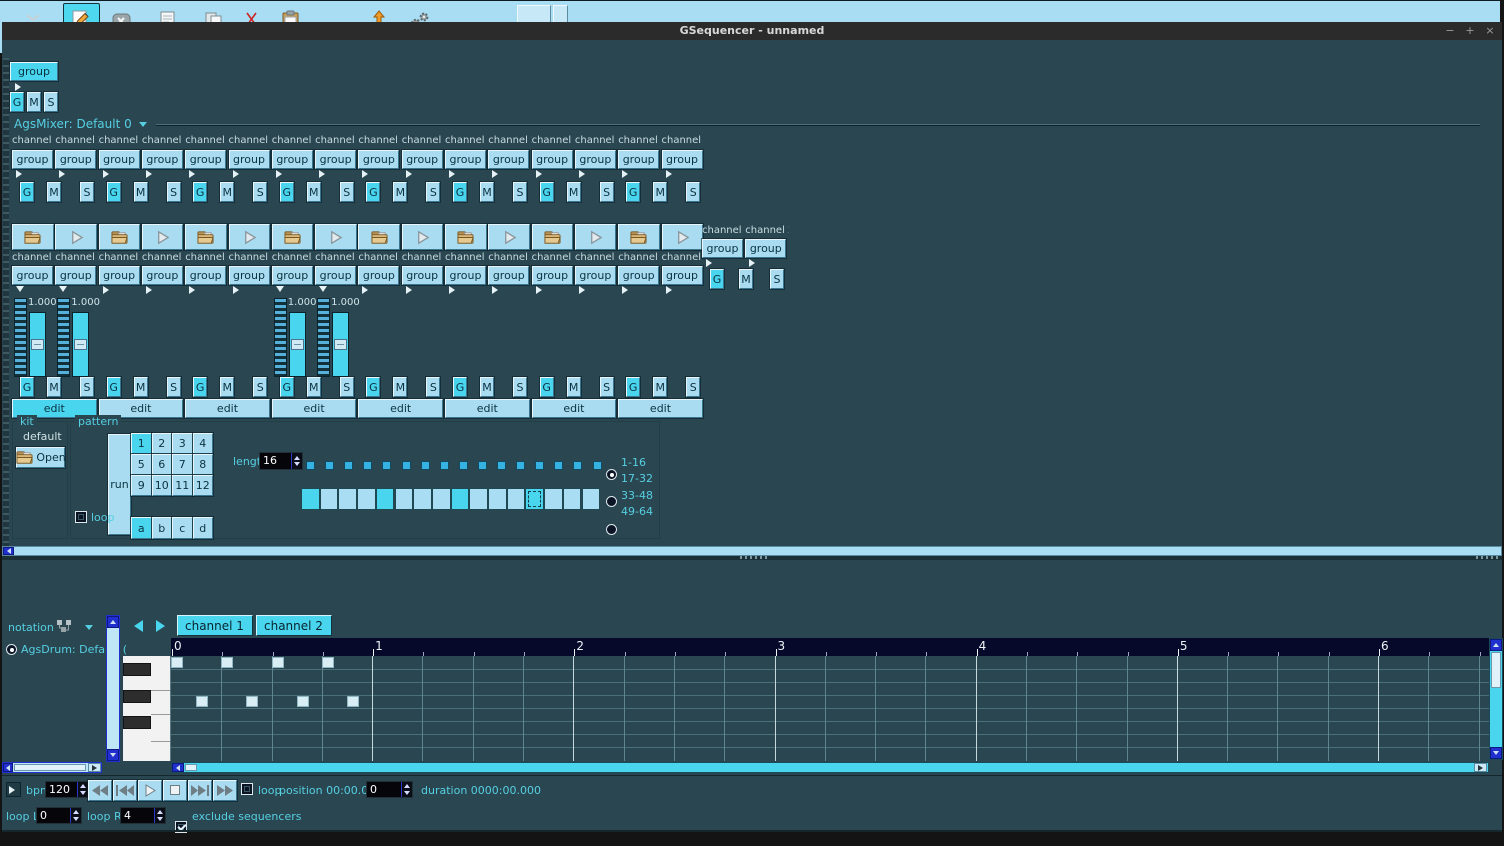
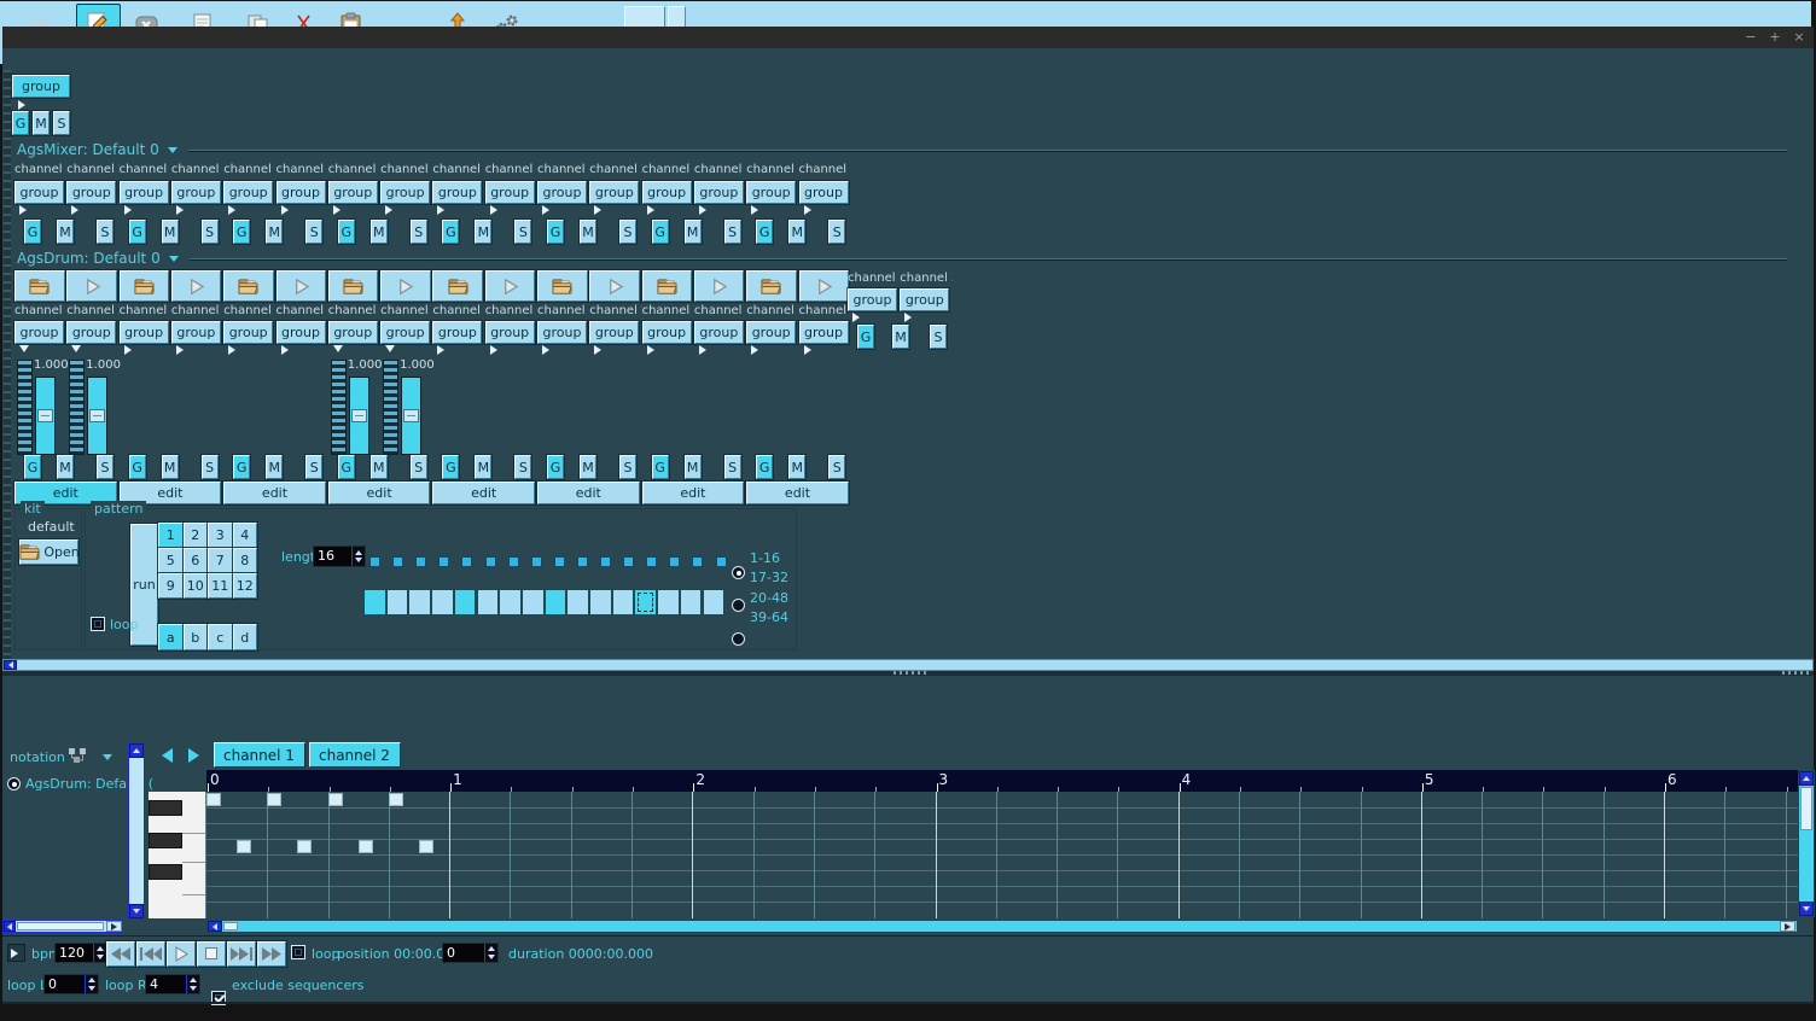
- GSequencer - unnamed
  −
  +
  ×
  group
  G
  M
  S
  AgsMixer: Default 0
  channel
  channel
  channel
  channel
  channel
  channel
  channel
  channel
  channel
  channel
  channel
  channel
  channel
  channel
  channel
  channel
  group
  group
  group
  group
  group
  group
  group
  group
  group
  group
  group
  group
  group
  group
  group
  group
  G
  M
  S
  G
  M
  S
  G
  M
  S
  G
  M
  S
  G
  M
  S
  G
  M
  S
  G
  M
  S
  G
  M
  S
+ AgsDrum: Default 0
  channel
  channel
  group
  group
  G
  M
  S
  channel
  channel
  channel
  channel
  channel
  channel
  channel
  channel
  channel
  channel
  channel
  channel
  channel
  channel
  channel
  channel
  group
  group
  group
  group
  group
  group
  group
  group
  group
  group
  group
  group
  group
  group
  group
  group
  1.000
  1.000
  1.000
  1.000
  G
  M
  S
  G
  M
  S
  G
  M
  S
  G
  M
  S
  G
  M
  S
  G
  M
  S
  G
  M
  S
  G
  M
  S
  edit
  edit
  edit
  edit
  edit
  edit
  edit
  edit
  kit
  default
  Open
  pattern
  run
  1
  2
  3
  4
  5
  6
  7
  8
  9
  10
  11
  12
  a
  b
  c
  d
  loop
  16
  1-16
  17-32
- 33-48
+ 20-48
- 49-64
+ 39-64
  notation
  AgsDrum: Defa (
  channel 1
  channel 2
  0
  1
  2
  3
  4
  5
  6
  120
  loop
  position 00:00.0
  0
  duration 0000:00.000
  loop
  0
  loop R
  4
  exclude sequencers
